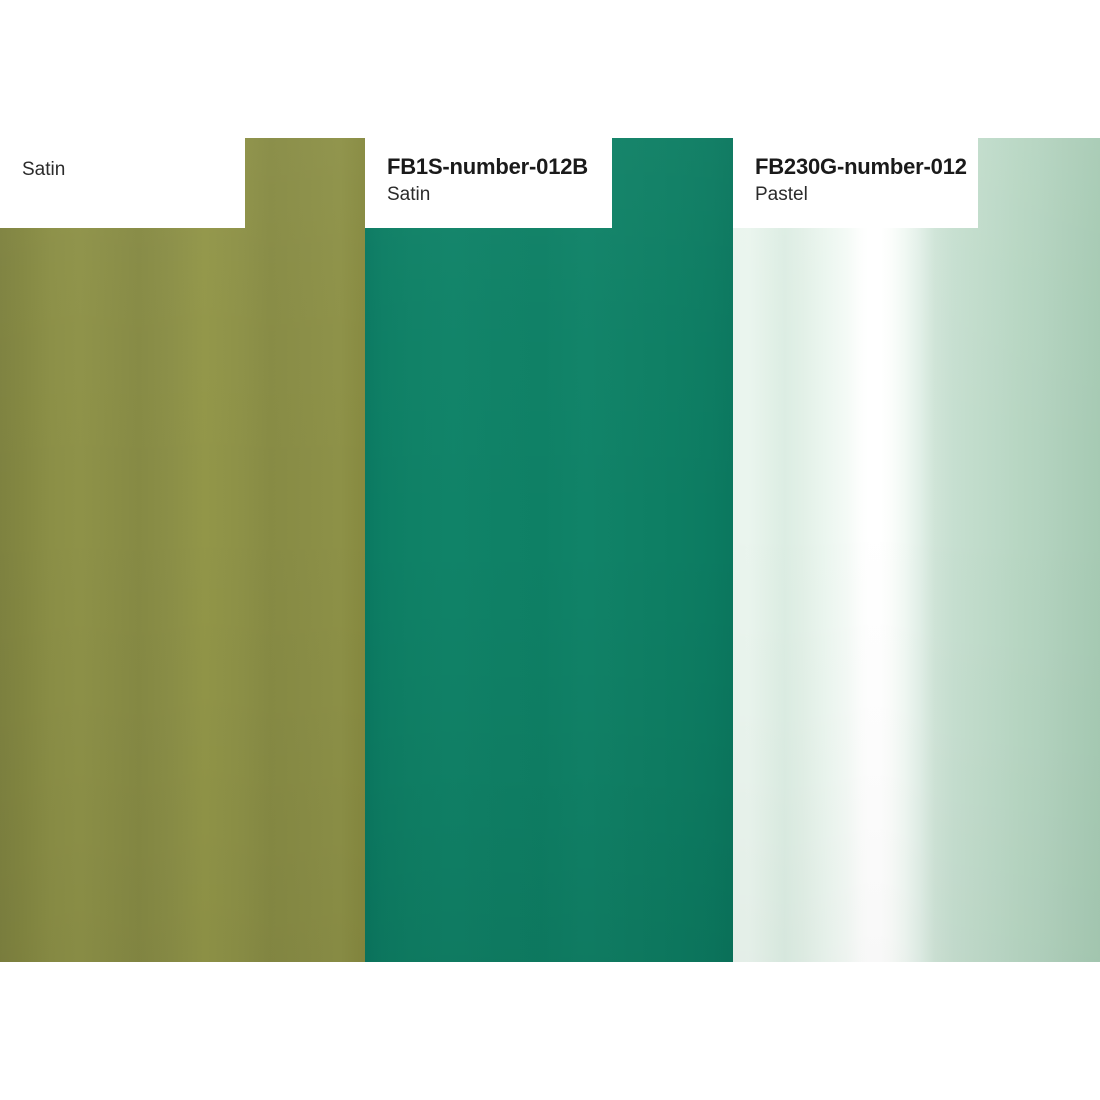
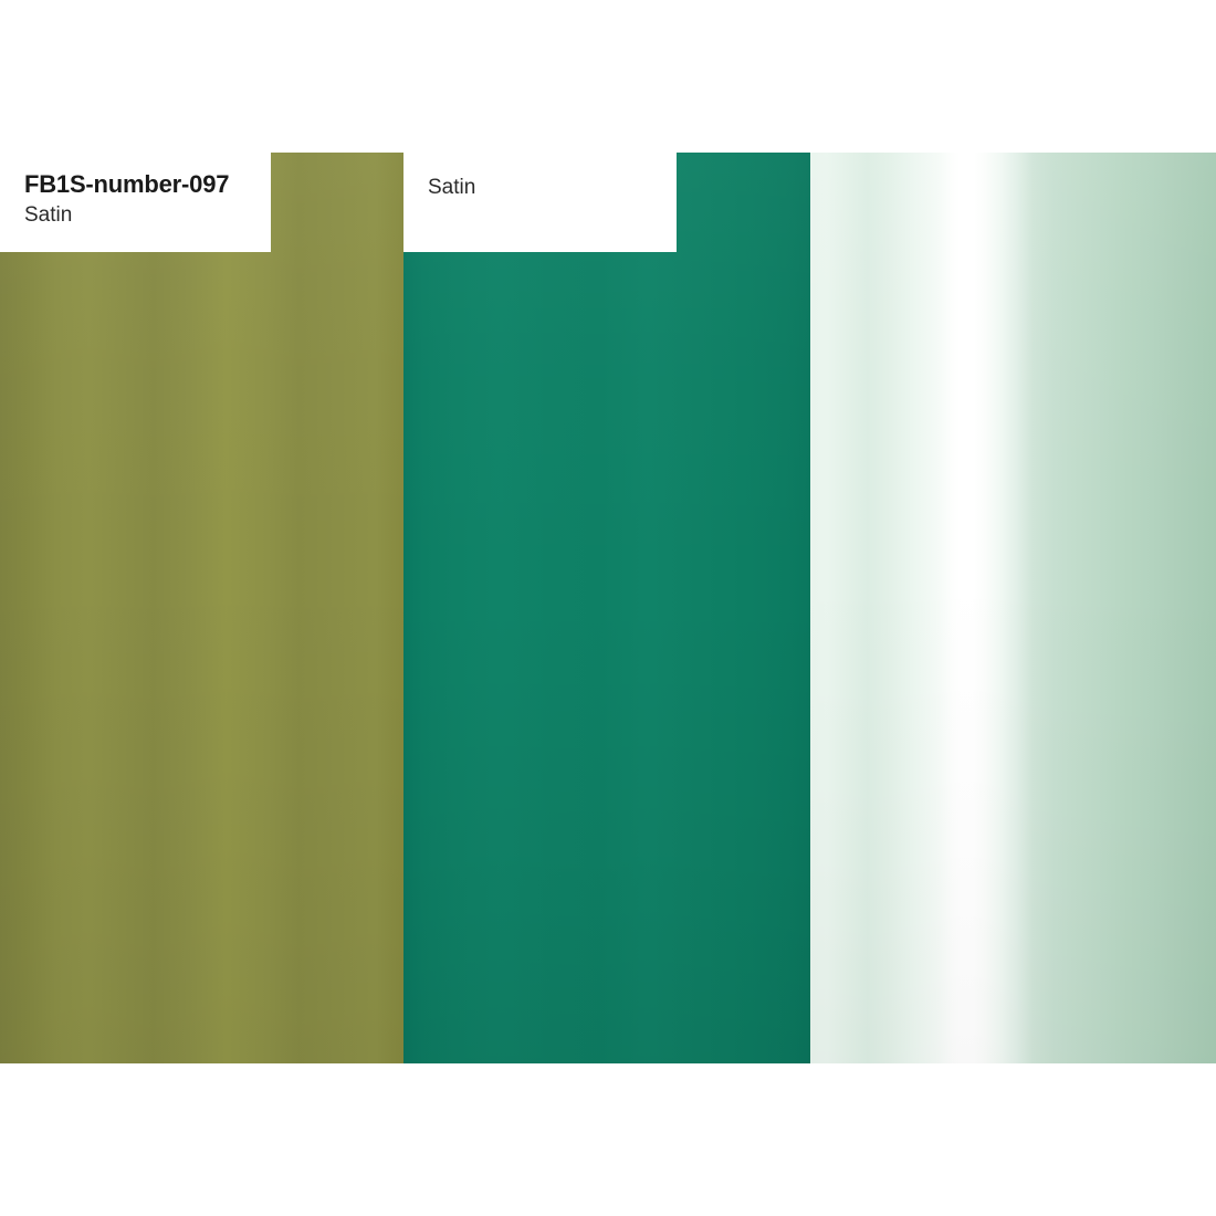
+ FB1S-number-097
  Satin
- FB1S-number-012B
  Satin
- FB230G-number-012
- Pastel
